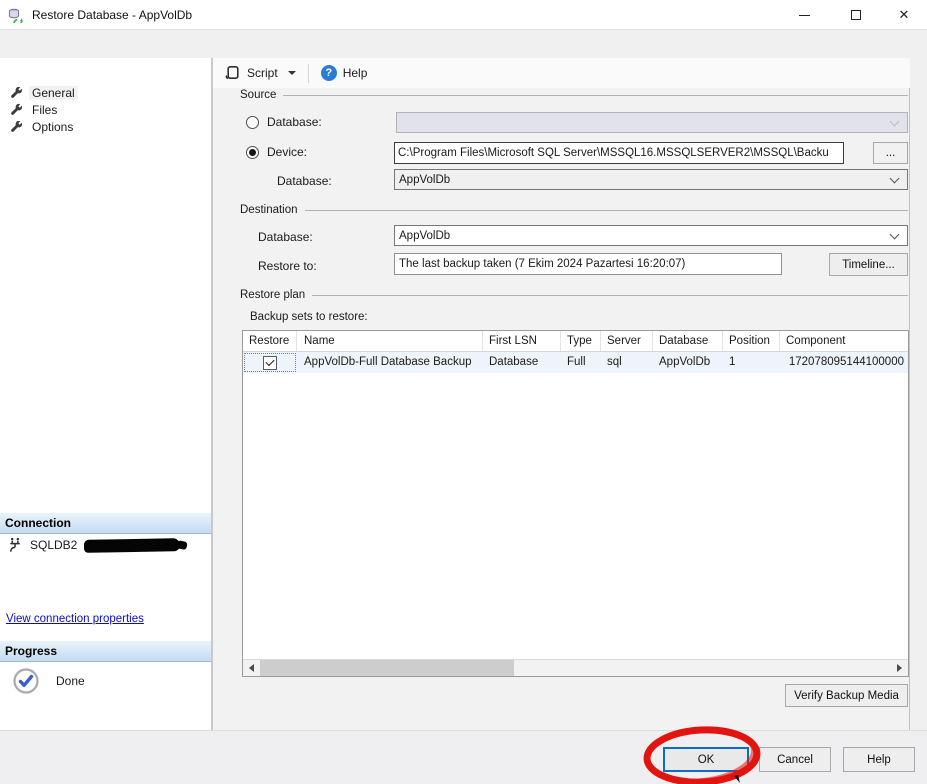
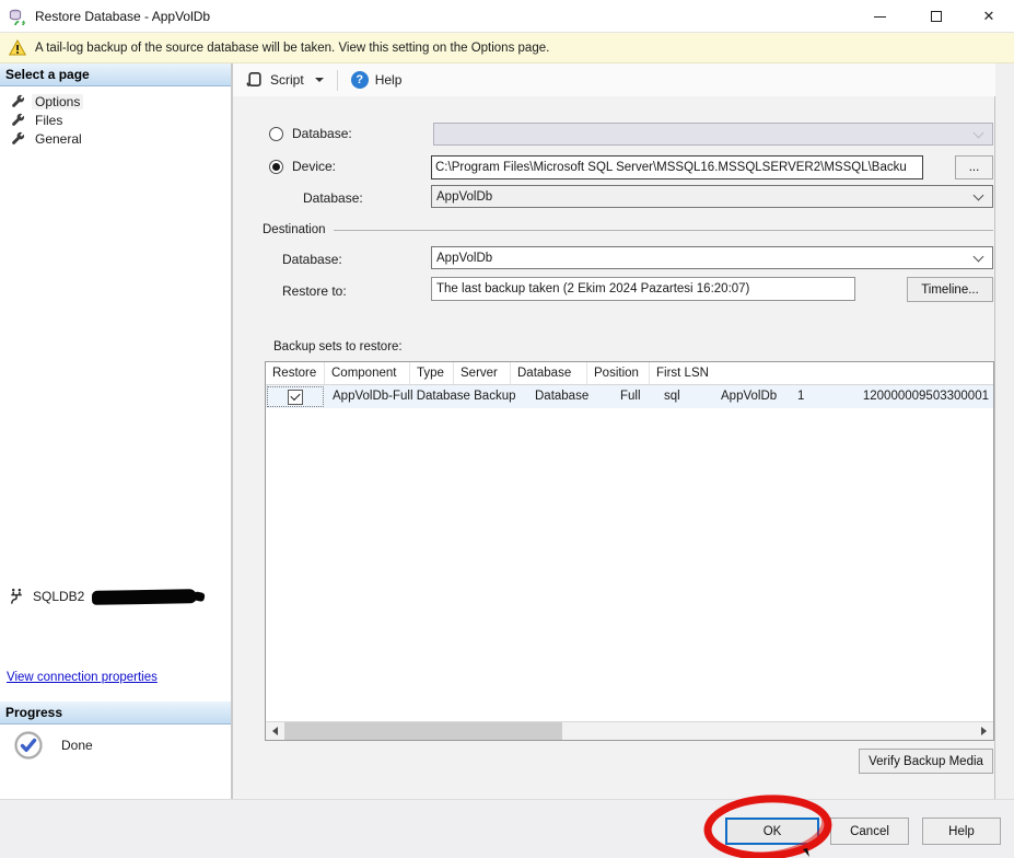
  Restore Database - AppVolDb
  ✕
+ A tail-log backup of the source database will be taken. View this setting on the Options page.
+ Select a page
- General
+ Options
  Files
- Options
+ General
- Connection
  SQLDB2
  View connection properties
  Progress
  Done
  Script
  ?
  Help
- Source
  Database:
  Device:
  C:\Program Files\Microsoft SQL Server\MSSQL16.MSSQLSERVER2\MSSQL\Backu
  ...
  Database:
  AppVolDb
  Destination
  Database:
  AppVolDb
  Restore to:
- The last backup taken (7 Ekim 2024 Pazartesi 16:20:07)
+ The last backup taken (2 Ekim 2024 Pazartesi 16:20:07)
  Timeline...
- Restore plan
  Backup sets to restore:
  Restore
- Name
- First LSN
+ Component
  Type
  Server
  Database
  Position
- Component
+ First LSN
  AppVolDb-Full Database Backup
  Database
  Full
  sql
  AppVolDb
  1
- 172078095144100000
+ 120000009503300001
  Verify Backup Media
  OK
  Cancel
  Help
